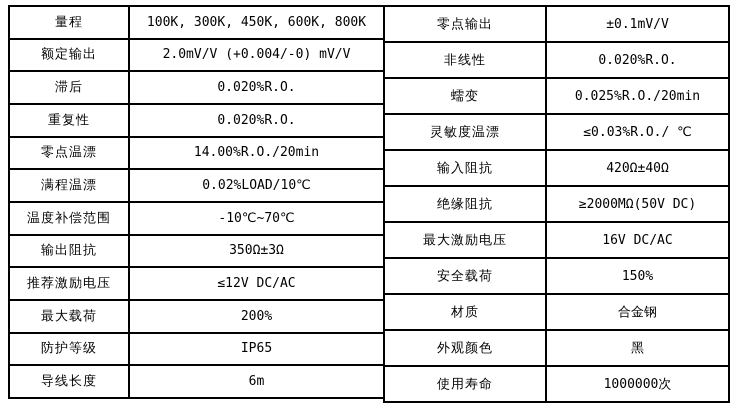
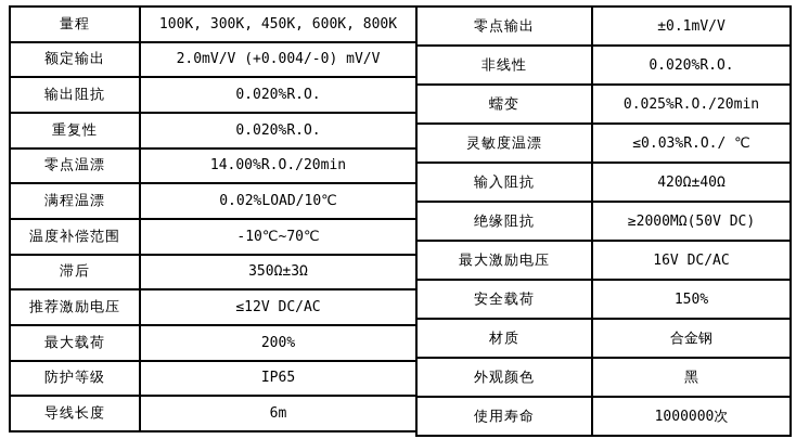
  量程	100K, 300K, 450K, 600K, 800K
  额定输出	2.0mV/V (+0.004/-0) mV/V
- 滞后	0.020%R.O.
+ 输出阻抗	0.020%R.O.
  重复性	0.020%R.O.
  零点温漂	14.00%R.O./20min
  满程温漂	0.02%LOAD/10℃
  温度补偿范围	-10℃~70℃
- 输出阻抗	350Ω±3Ω
+ 滞后	350Ω±3Ω
  推荐激励电压	≤12V DC/AC
  最大载荷	200%
  防护等级	IP65
  导线长度	6m
  零点输出	±0.1mV/V
  非线性	0.020%R.O.
  蠕变	0.025%R.O./20min
  灵敏度温漂	≤0.03%R.O./ ℃
  输入阻抗	420Ω±40Ω
  绝缘阻抗	≥2000MΩ(50V DC)
  最大激励电压	16V DC/AC
  安全载荷	150%
  材质	合金钢
  外观颜色	黑
  使用寿命	1000000次
